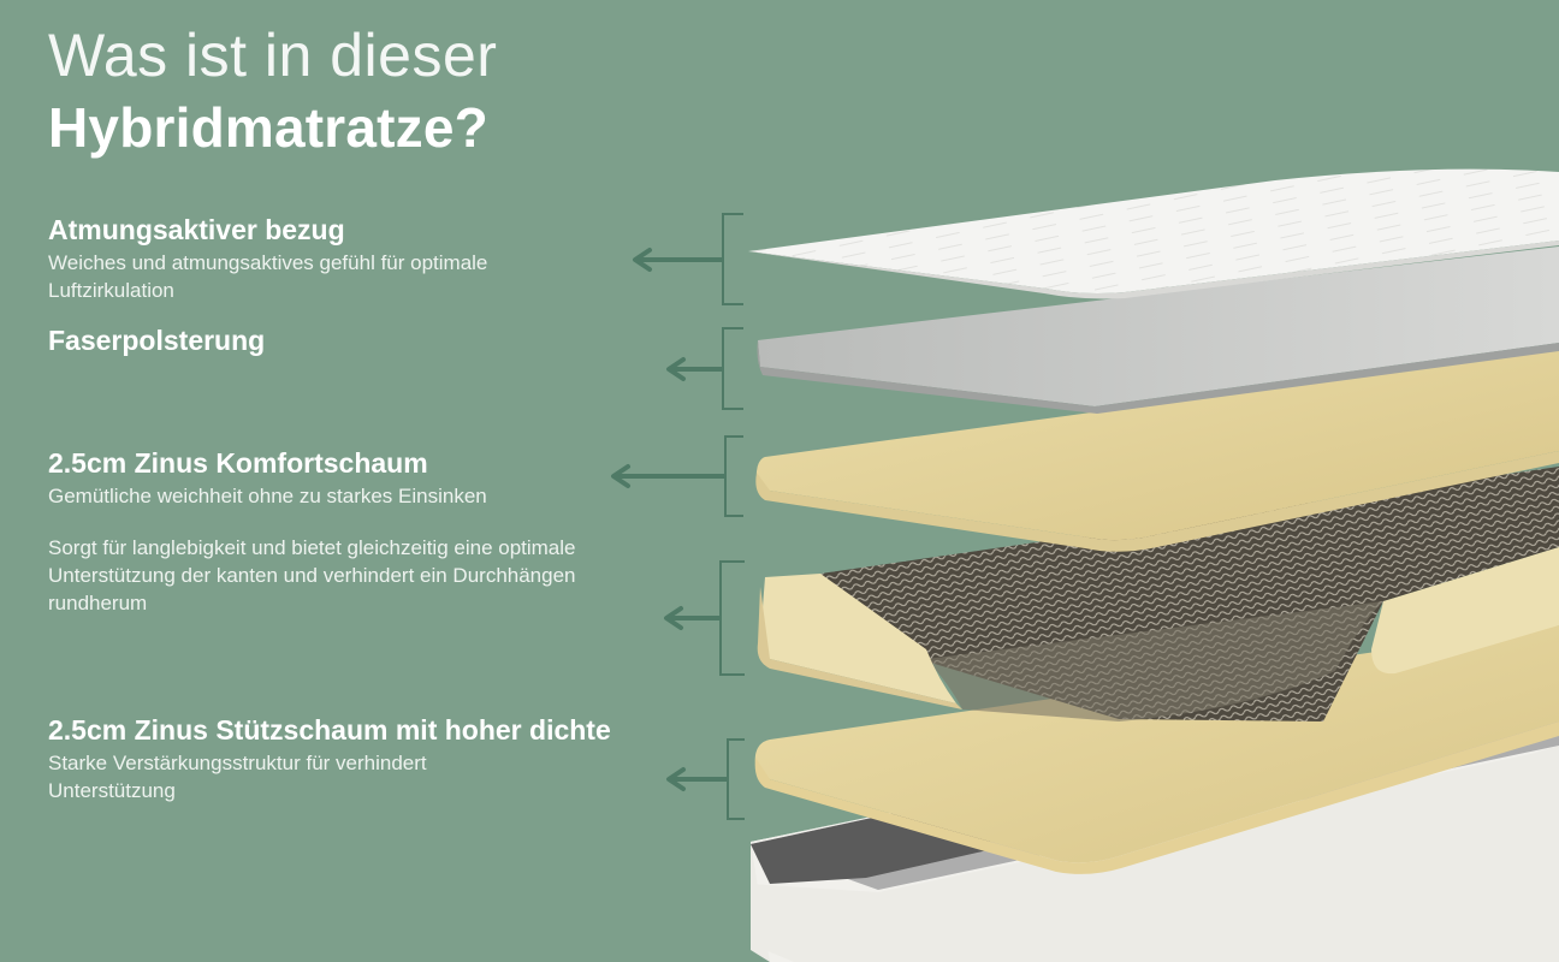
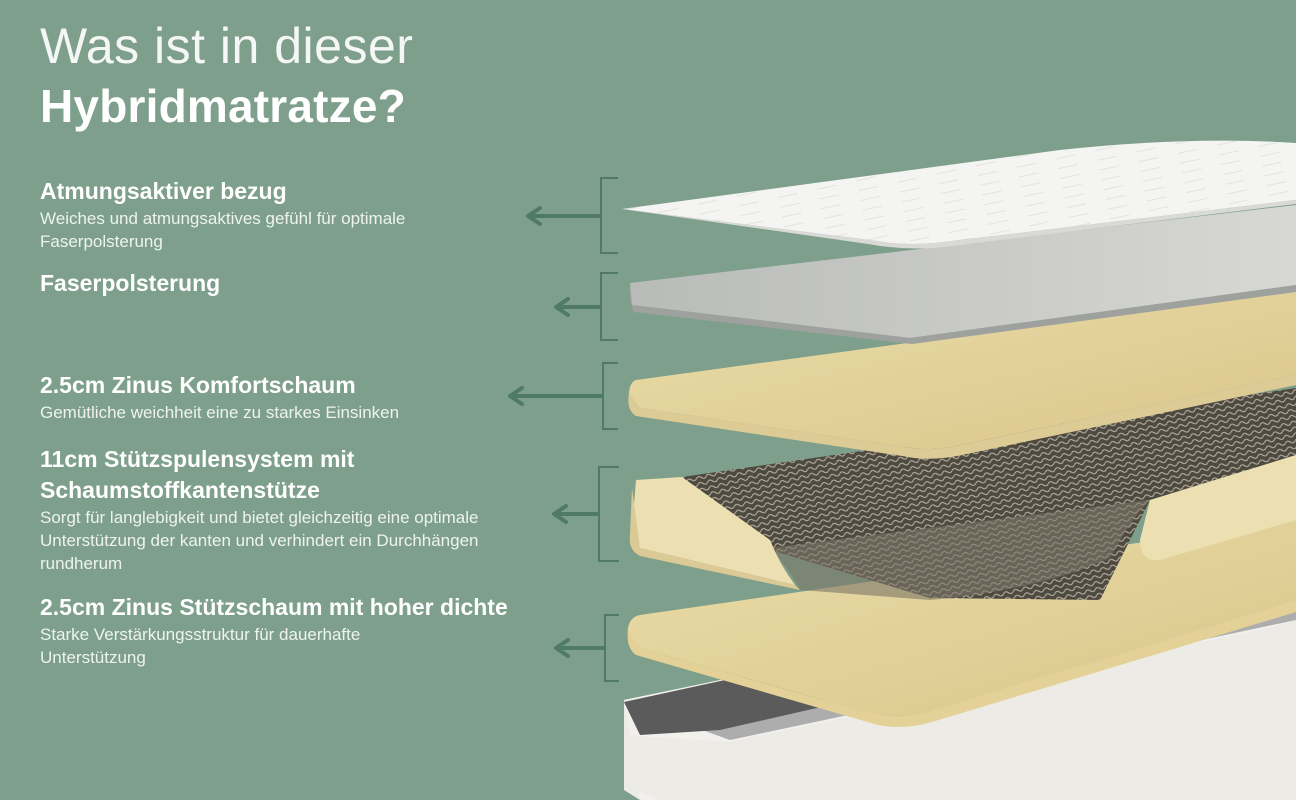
  Was ist in dieser
  Hybridmatratze?
  Atmungsaktiver bezug
- Weiches und atmungsaktives gefühl für optimale Luftzirkulation
+ Weiches und atmungsaktives gefühl für optimale Faserpolsterung
  Faserpolsterung
  2.5cm Zinus Komfortschaum
- Gemütliche weichheit ohne zu starkes Einsinken
+ Gemütliche weichheit eine zu starkes Einsinken
+ 11cm Stützspulensystem mit Schaumstoffkantenstütze
  Sorgt für langlebigkeit und bietet gleichzeitig eine optimale Unterstützung der kanten und verhindert ein Durchhängen rundherum
  2.5cm Zinus Stützschaum mit hoher dichte
- Starke Verstärkungsstruktur für verhindert Unterstützung
+ Starke Verstärkungsstruktur für dauerhafte Unterstützung
